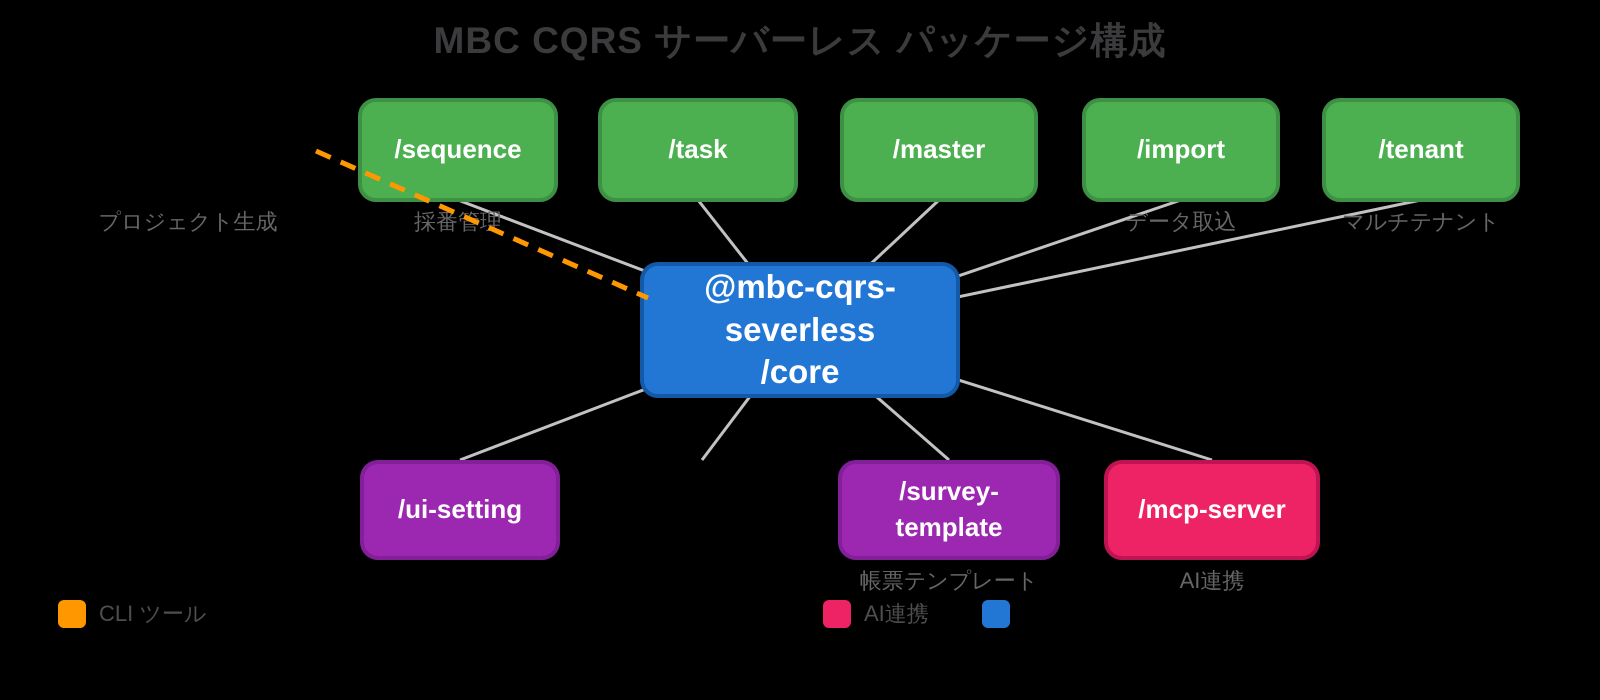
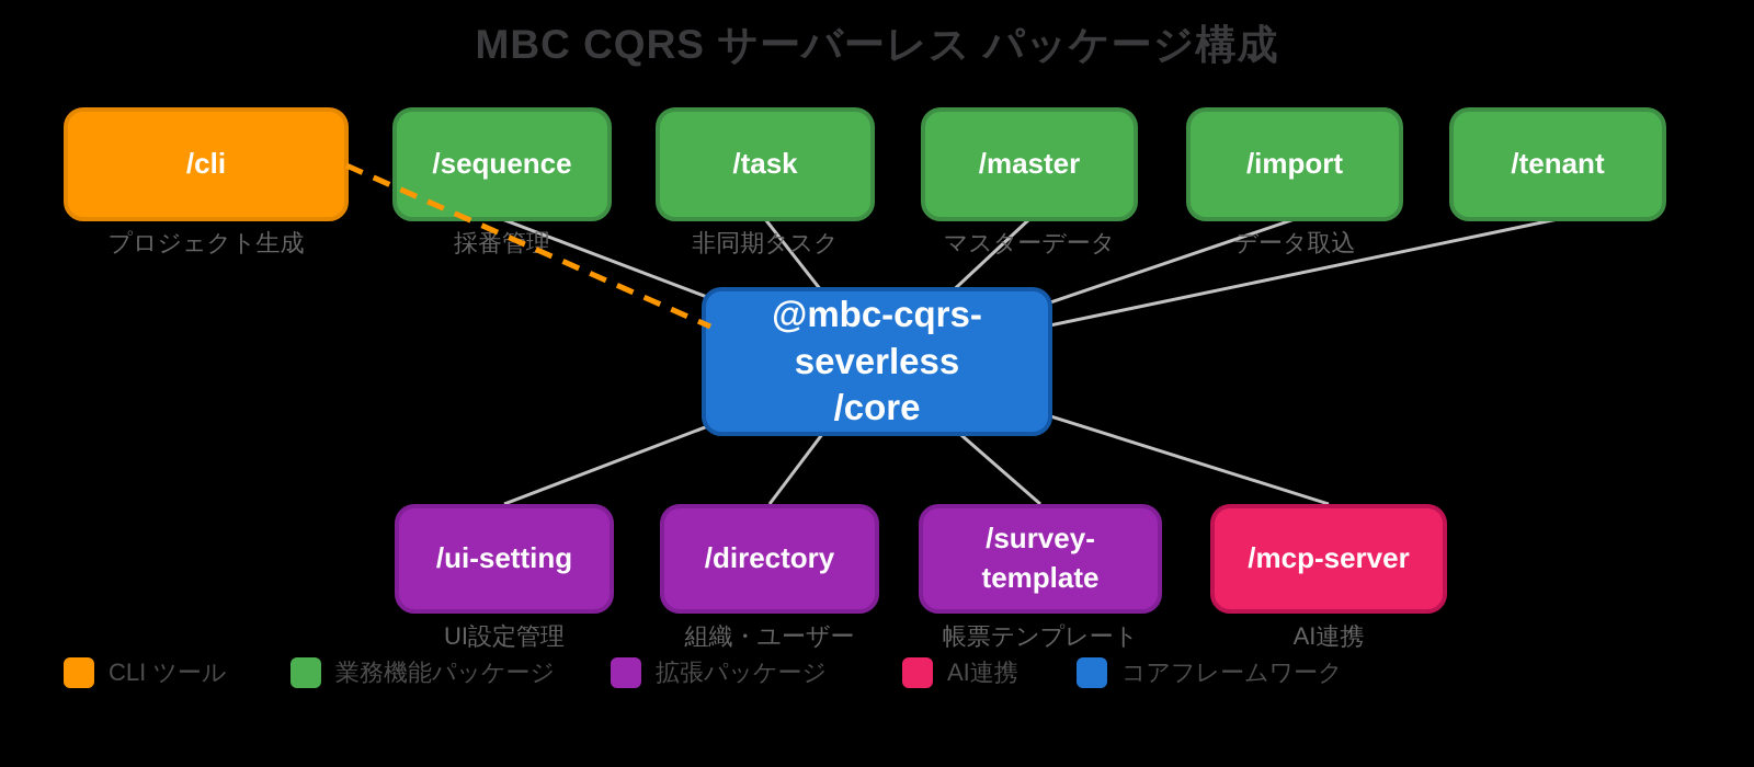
  MBC CQRS サーバーレス パッケージ構成
+ /cli
  /sequence
  /task
  /master
  /import
  /tenant
  プロジェクト生成
  採番管理
+ 非同期タスク
+ マスターデータ
  データ取込
- マルチテナント
  @mbc-cqrs-severless
  /core
  /ui-setting
+ /directory
  /survey-
  template
  /mcp-server
+ UI設定管理
+ 組織・ユーザー
  帳票テンプレート
  AI連携
  CLI ツール
+ 業務機能パッケージ
+ 拡張パッケージ
  AI連携
+ コアフレームワーク
